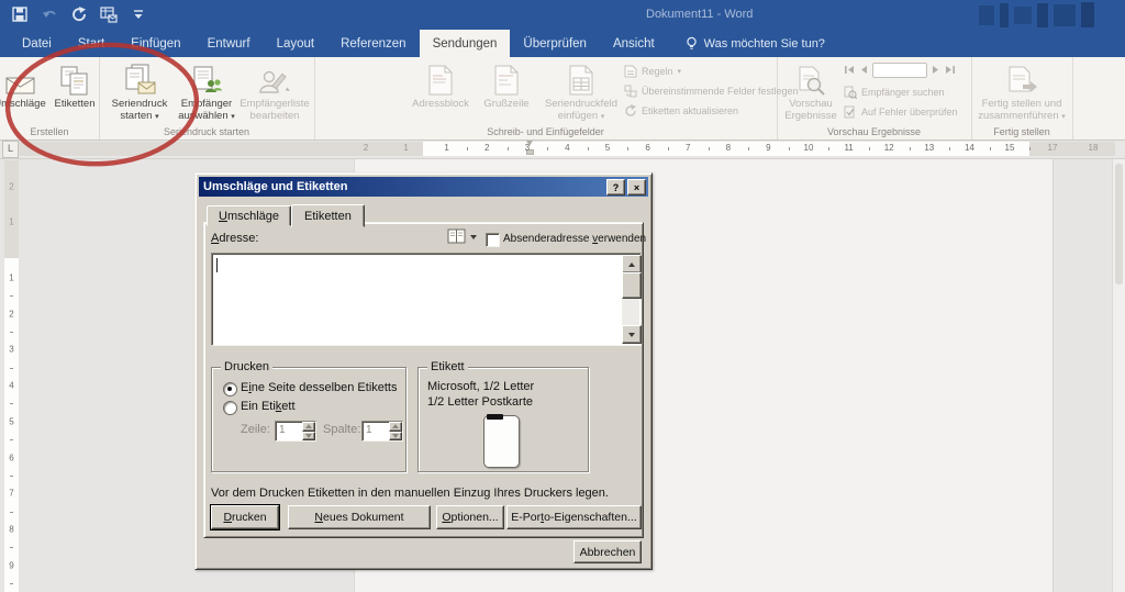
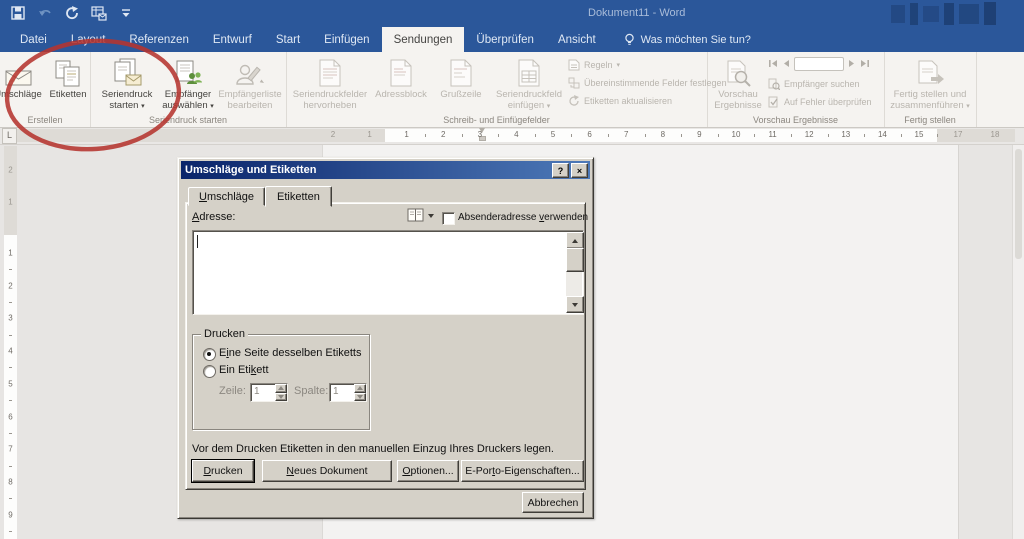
  Dokument11 - Word
  Datei
- Start
+ Layout
- Einfügen
+ Referenzen
  Entwurf
- Layout
+ Start
- Referenzen
+ Einfügen
  Sendungen
  Überprüfen
  Ansicht
  Was möchten Sie tun?
  mschläge
  Etiketten
  Erstellen
  Seriendruck
  starten
  Empfänger
  auswählen
  Empfängerliste
  bearbeiten
  Seriendruck starten
+ Seriendruckfelder
+ hervorheben
  Adressblock
  Grußzeile
  Seriendruckfeld
  einfügen
  Regeln
  Übereinstimmende Felder festlegen
  Etiketten aktualisieren
  Schreib- und Einfügefelder
  Vorschau
  Ergebnisse
  Empfänger suchen
  Auf Fehler überprüfen
  Vorschau Ergebnisse
  Fertig stellen und
  zusammenführen
  Fertig stellen
  L
  2
  1
  1
  2
  3
  4
  5
  6
  7
  8
  9
  10
  11
  12
  13
  14
  15
  17
  18
  2
  1
  1
  2
  3
  4
  5
  6
  7
  8
  9
  Umschläge und Etiketten
  ?
  ×
  Umschläge
  Etiketten
  Adresse:
  Absenderadresse verwenden
  Drucken
  Eine Seite desselben Etiketts
  Ein Etikett
  Zeile:
  1
  Spalte:
  1
- Etikett
- Microsoft, 1/2 Letter
- 1/2 Letter Postkarte
  Vor dem Drucken Etiketten in den manuellen Einzug Ihres Druckers legen.
  Drucken
  Neues Dokument
  Optionen...
  E-Porto-Eigenschaften...
  Abbrechen
